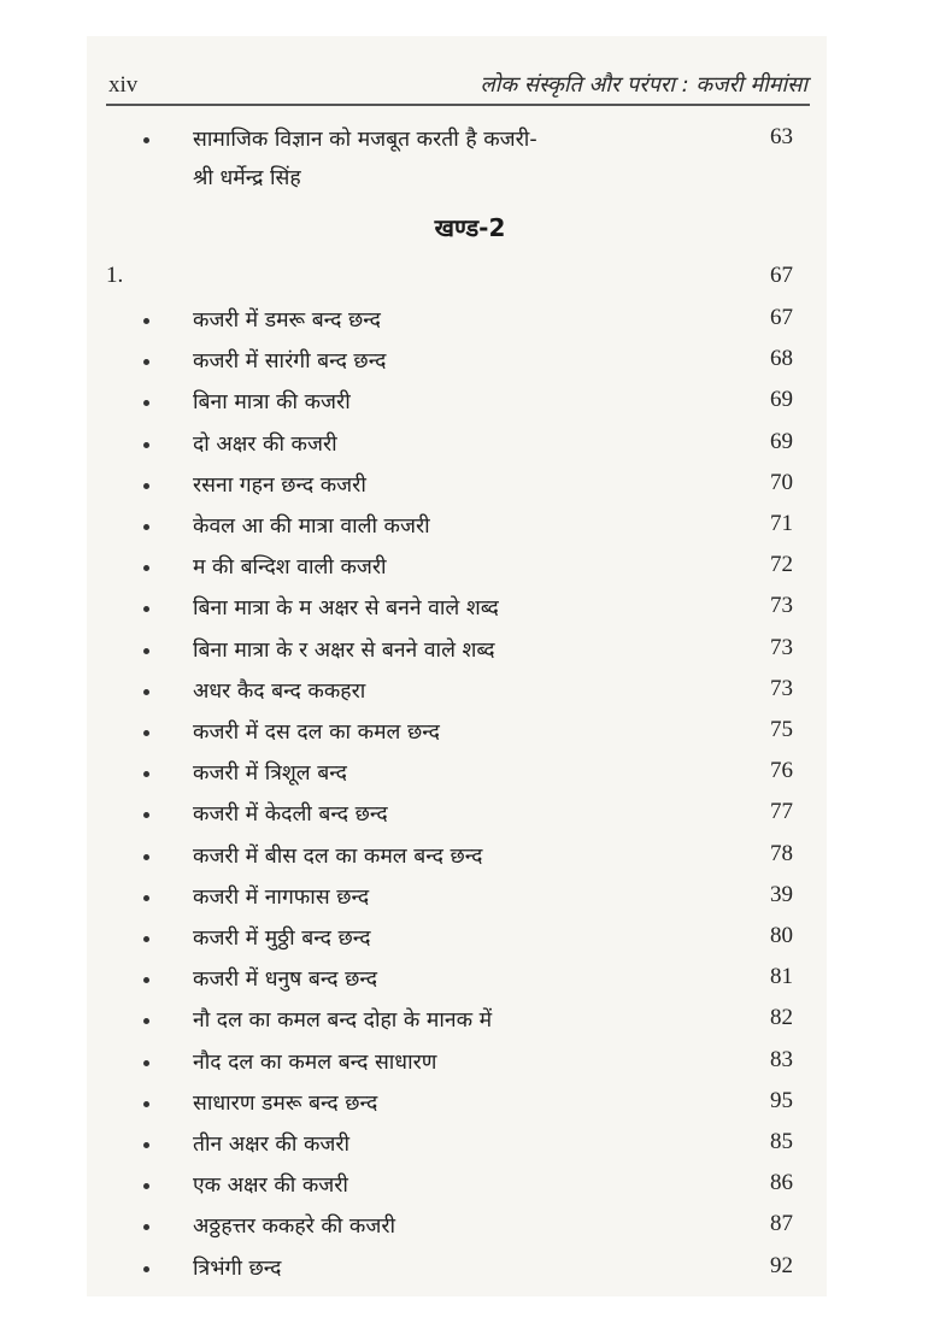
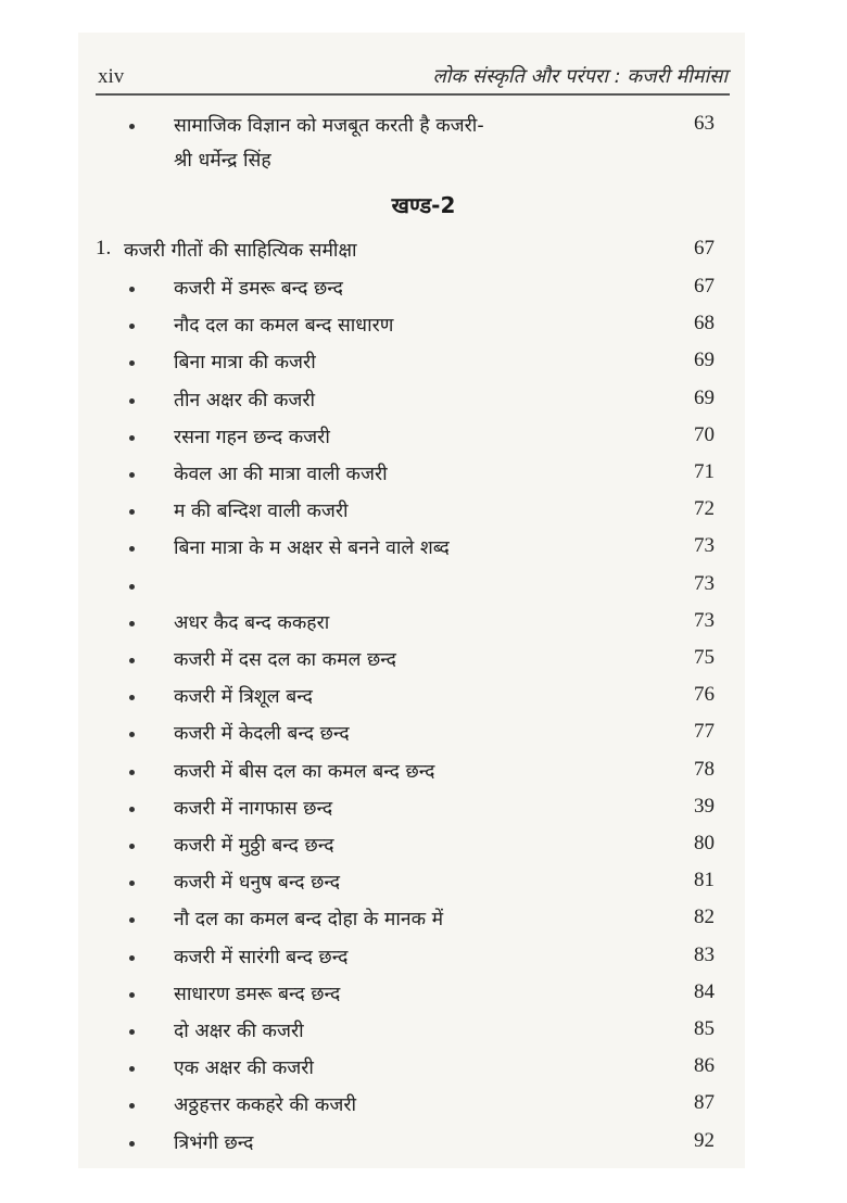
  xiv
  लोक संस्कृति और परंपरा : कजरी मीमांसा
  सामाजिक विज्ञान को मजबूत करती है कजरी-
  63
  श्री धर्मेन्द्र सिंह
  खण्ड-2
  1.
+ कजरी गीतों की साहित्यिक समीक्षा
  67
  कजरी में डमरू बन्द छन्द
  67
- कजरी में सारंगी बन्द छन्द
+ नौद दल का कमल बन्द साधारण
  68
  बिना मात्रा की कजरी
  69
- दो अक्षर की कजरी
+ तीन अक्षर की कजरी
  69
  रसना गहन छन्द कजरी
  70
  केवल आ की मात्रा वाली कजरी
  71
  म की बन्दिश वाली कजरी
  72
  बिना मात्रा के म अक्षर से बनने वाले शब्द
  73
- बिना मात्रा के र अक्षर से बनने वाले शब्द
  73
  अधर कैद बन्द ककहरा
  73
  कजरी में दस दल का कमल छन्द
  75
  कजरी में त्रिशूल बन्द
  76
  कजरी में केदली बन्द छन्द
  77
  कजरी में बीस दल का कमल बन्द छन्द
  78
  कजरी में नागफास छन्द
  39
  कजरी में मुठ्ठी बन्द छन्द
  80
  कजरी में धनुष बन्द छन्द
  81
  नौ दल का कमल बन्द दोहा के मानक में
  82
- नौद दल का कमल बन्द साधारण
+ कजरी में सारंगी बन्द छन्द
  83
  साधारण डमरू बन्द छन्द
- 95
+ 84
- तीन अक्षर की कजरी
+ दो अक्षर की कजरी
  85
  एक अक्षर की कजरी
  86
  अठ्ठहत्तर ककहरे की कजरी
  87
  त्रिभंगी छन्द
  92
